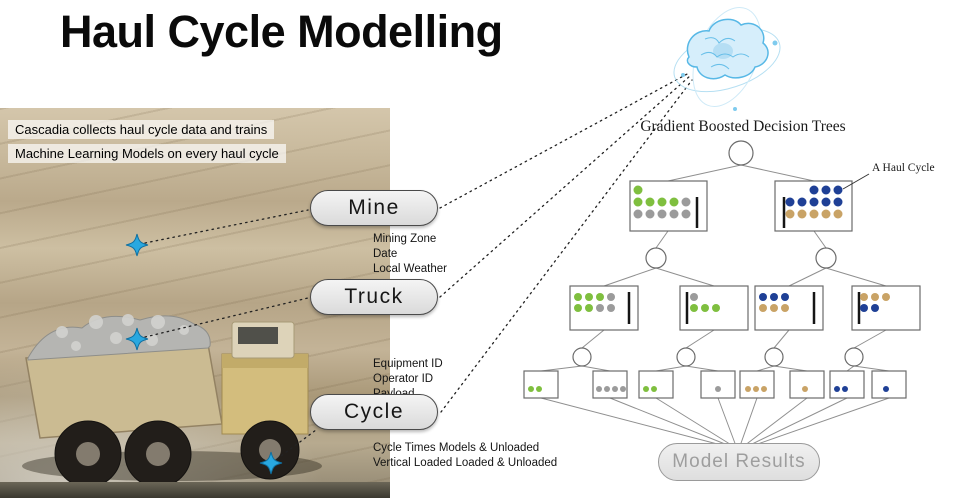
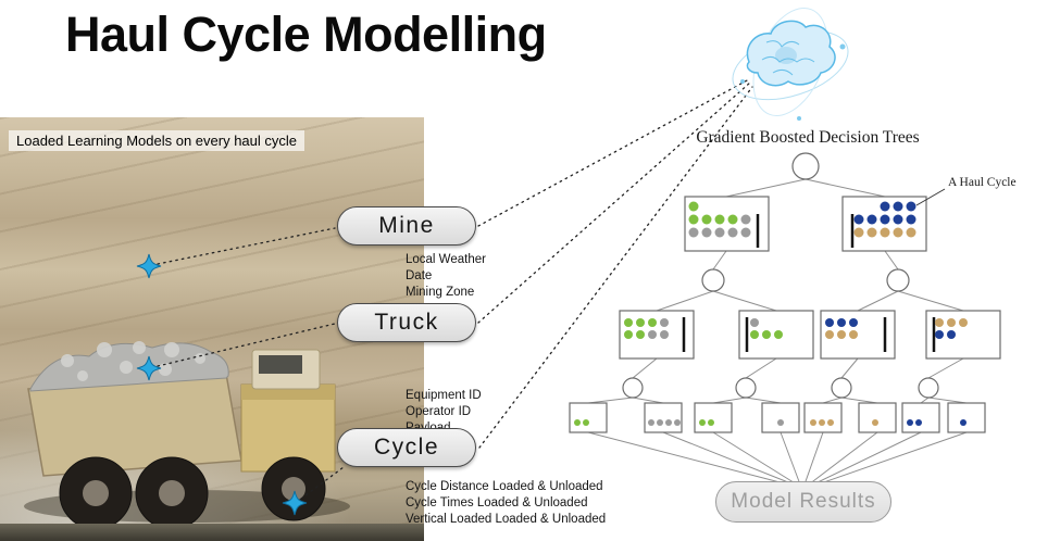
- Cascadia collects haul cycle data and trains
- Machine Learning Models on every haul cycle
+ Loaded Learning Models on every haul cycle
  Haul Cycle Modelling
  Mine
- Mining Zone
+ Local Weather
  Date
- Local Weather
+ Mining Zone
  Truck
  Equipment ID
  Operator ID
  Cycle
+ Cycle Distance Loaded & Unloaded
- Cycle Times Models & Unloaded
+ Cycle Times Loaded & Unloaded
  Vertical Loaded Loaded & Unloaded
  Gradient Boosted Decision Trees
  A Haul Cycle
  Model Results
